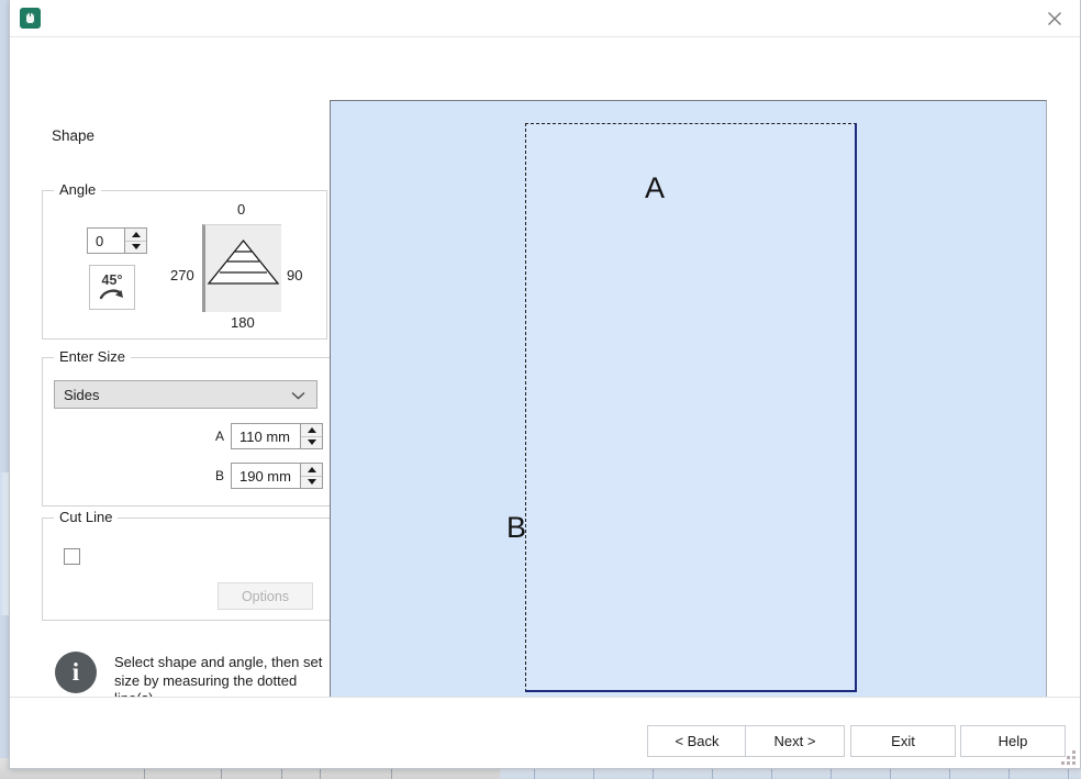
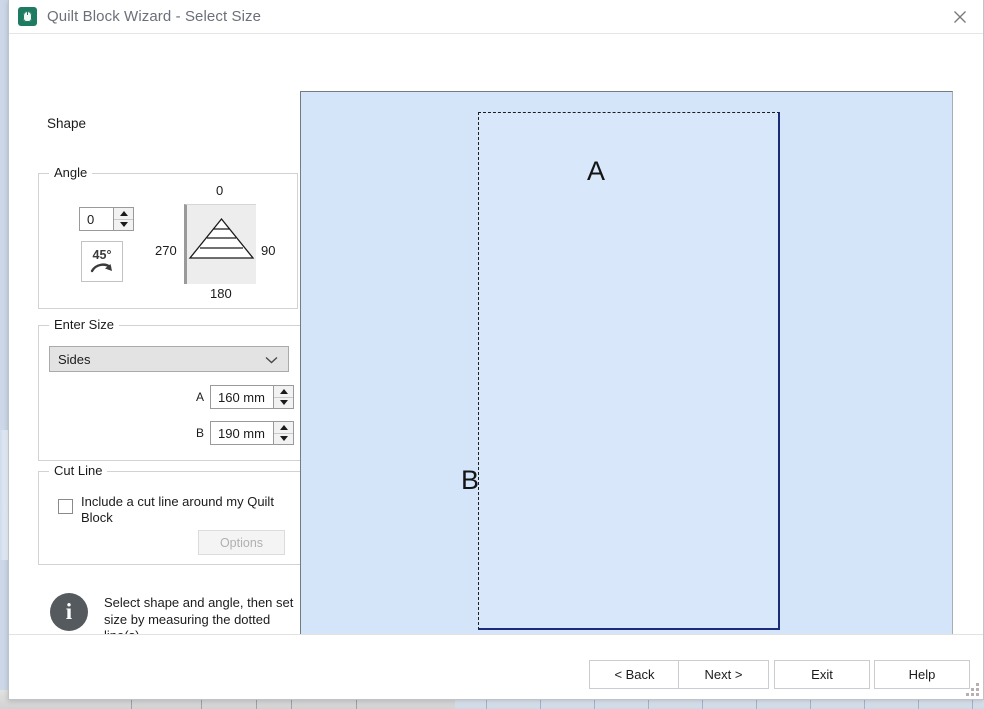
+ Quilt Block Wizard - Select Size
  Shape
  Angle
  0
  45°
  0
  90
  180
  270
  Enter Size
  Sides
  A
- 110 mm
+ 160 mm
  B
  190 mm
  Cut Line
+ Include a cut line around my Quilt Block
  Options
  i
  Select shape and angle, then set size by measuring the dotted
  A
  B
  < Back
  Next >
  Exit
  Help
